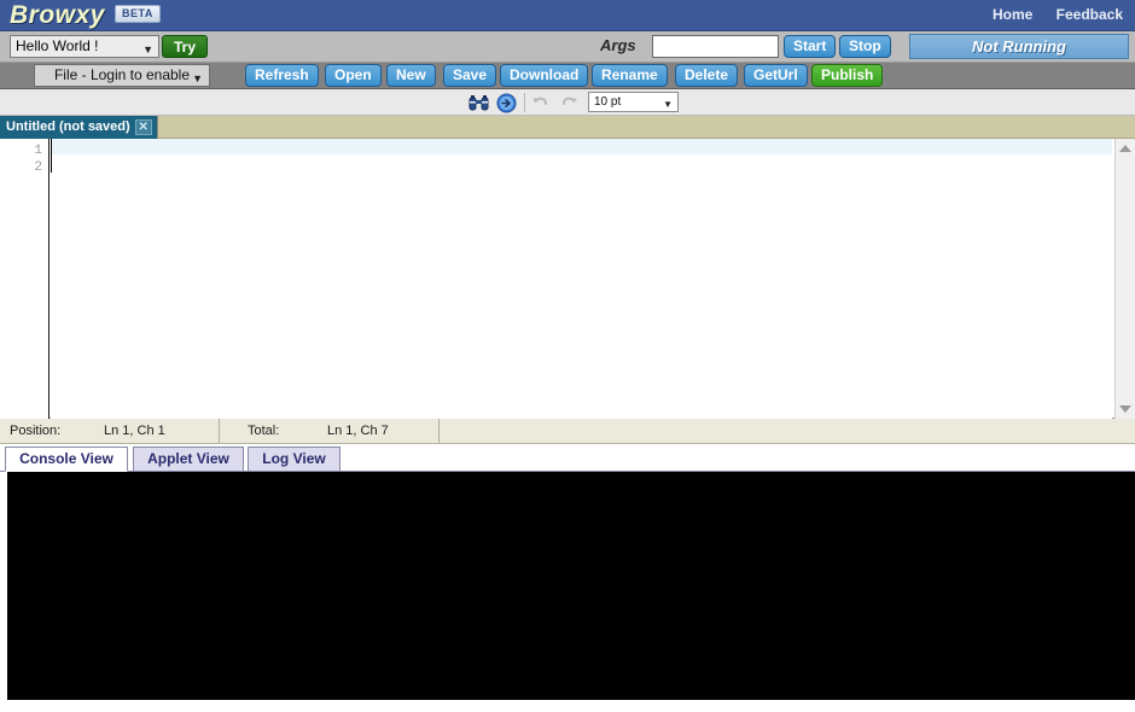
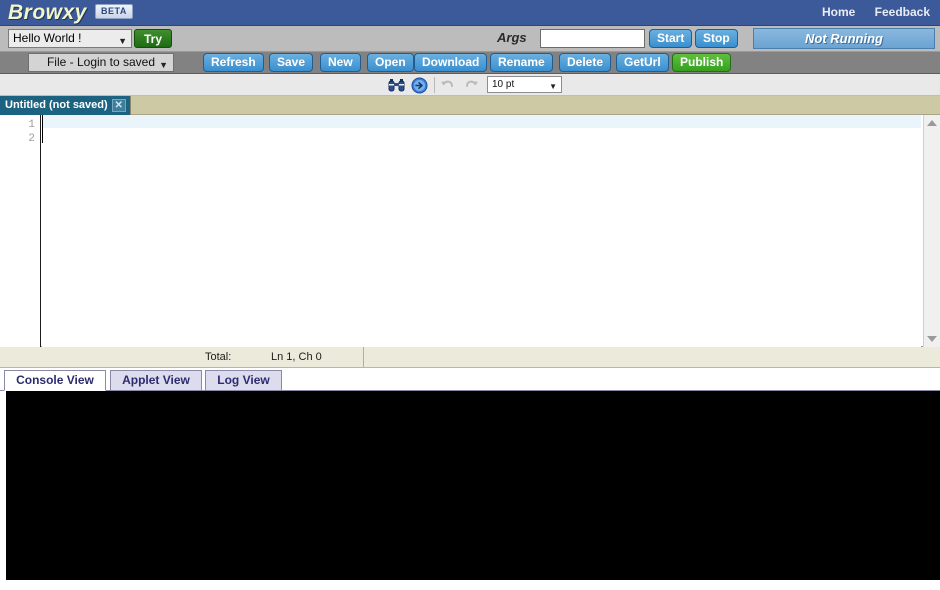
  Browxy
  BETA
  Home Feedback
  Hello World !
  ▼
  Try
  Args
  Start
  Stop
  Not Running
- File - Login to enable
+ File - Login to saved
  ▼
  Refresh
- Open
+ Save
  New
- Save
+ Open
  Download
  Rename
  Delete
  GetUrl
  Publish
  10 pt
  ▼
  Untitled (not saved)
  ✕
  1
  2
- Position:
- Ln 1, Ch 1
  Total:
- Ln 1, Ch 7
+ Ln 1, Ch 0
  Console View
  Applet View
  Log View
